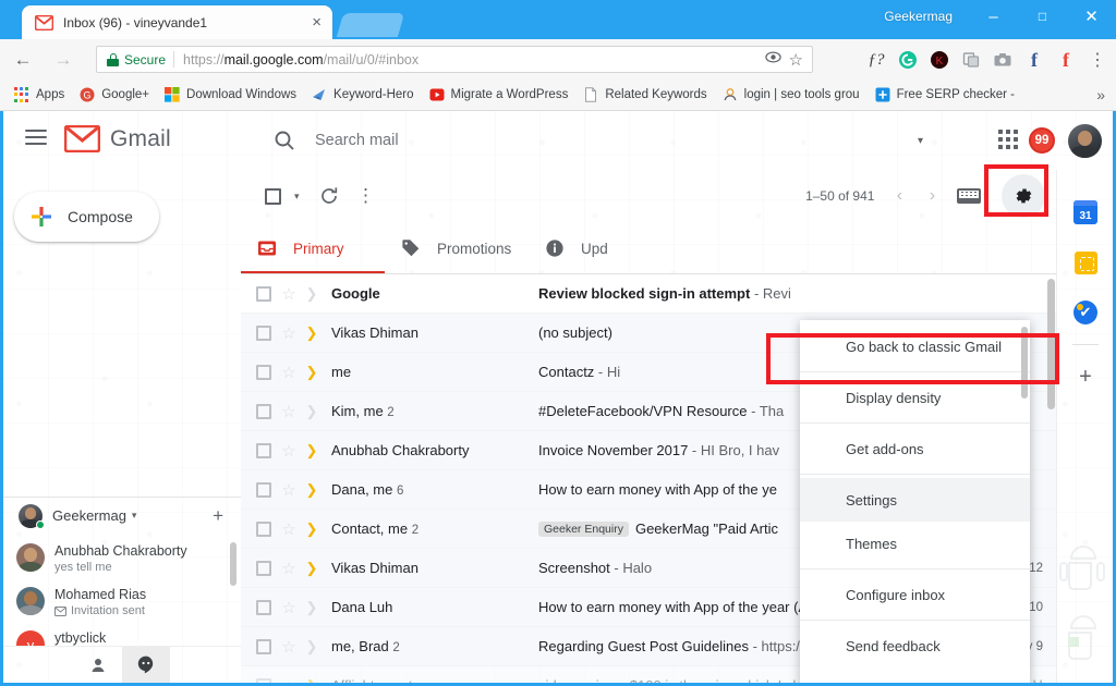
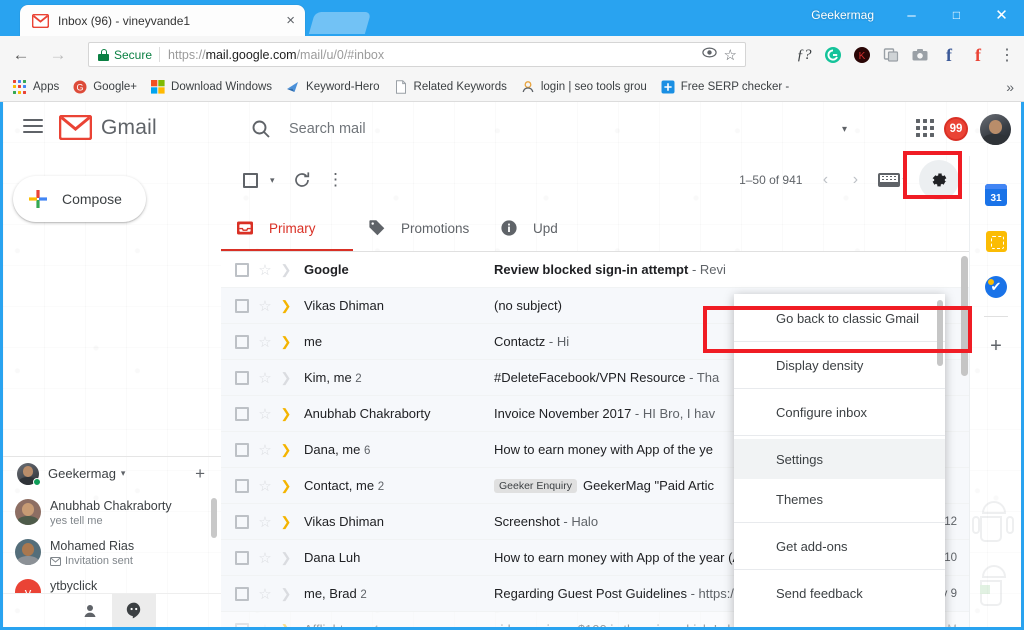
  Inbox (96) - vineyvande1
  ×
  Geekermag
  –
  □
  ✕
  ←
  →
  Secure
  https://mail.google.com/mail/u/0/#inbox
  ☆
  ƒ?
  K
  f
  f
  ⋮
  Apps
  G
  Google+
  Download Windows
  Keyword-Hero
- Migrate a WordPress
  Related Keywords
  login | seo tools grou
  Free SERP checker -
  »
  Gmail
  Search mail
  ▾
  99
  Compose
  Geekermag
  ▾
  +
  Anubhab Chakraborty
  yes tell me
  Mohamed Rias
  Invitation sent
  y
  ytbyclick
  ▾
  ⋮
  1–50 of 941
  ‹
  ›
  ▾
  Primary
  Promotions
  Upd
  ☆
  ❯
  Google
  Review blocked sign-in attempt - Revi
  ❯
  Vikas Dhiman
  (no subject)
  ❯
  me
  Contactz - Hi
  ❯
  Kim, me 2
  #DeleteFacebook/VPN Resource - Tha
  ❯
  Anubhab Chakraborty
  Invoice November 2017 - HI Bro, I hav
  ❯
  Dana, me 6
  How to earn money with App of the ye
  ❯
  Contact, me 2
  Geeker Enquiry GeekerMag "Paid Artic
  ❯
  Vikas Dhiman
  Screenshot - Halo
  ❯
  Dana Luh
  ❯
  me, Brad 2
  31
  ✔
  +
  Go back to classic Gmail
  Display density
- Get add-ons
+ Configure inbox
  Settings
  Themes
- Configure inbox
+ Get add-ons
  Send feedback
